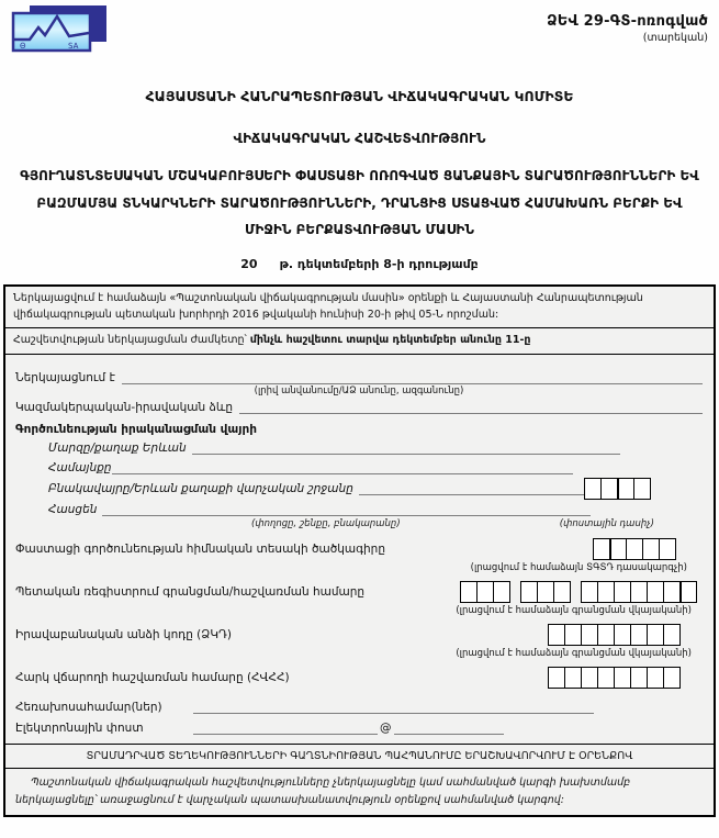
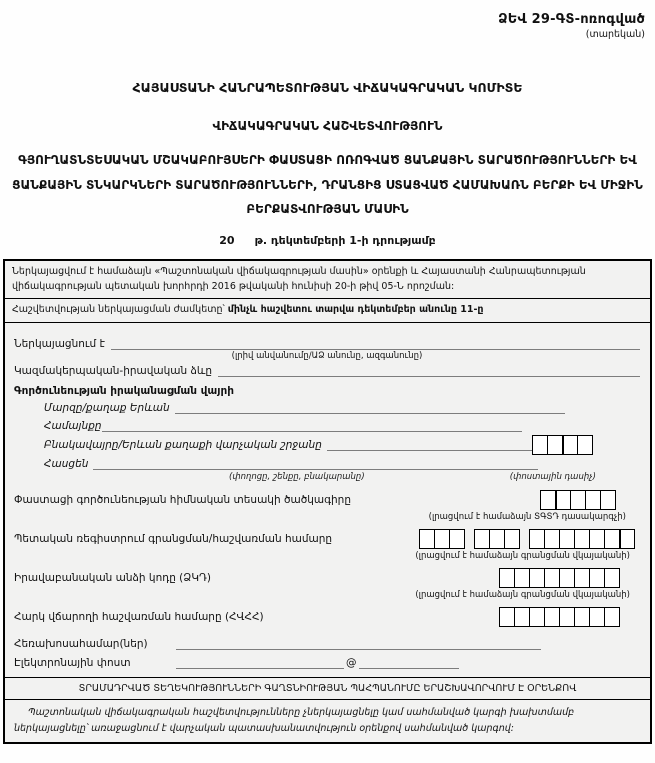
- Θ
- SA
  ՁԵՎ 29-ԳՏ-ոռոգված
  (տարեկան)
  ՀԱՅԱՍՏԱՆԻ ՀԱՆՐԱՊԵՏՈՒԹՅԱՆ ՎԻՃԱԿԱԳՐԱԿԱՆ ԿՈՄԻՏԵ
  ՎԻՃԱԿԱԳՐԱԿԱՆ ՀԱՇՎԵՏՎՈՒԹՅՈՒՆ
- ԳՅՈՒՂԱՏՆՏԵՍԱԿԱՆ ՄՇԱԿԱԲՈՒՅՍԵՐԻ ՓԱՍՏԱՑԻ ՈՌՈԳՎԱԾ ՑԱՆՔԱՅԻՆ ՏԱՐԱԾՈՒԹՅՈՒՆՆԵՐԻ ԵՎ ԲԱԶՄԱՄՅԱ ՏՆԿԱՐԿՆԵՐԻ ՏԱՐԱԾՈՒԹՅՈՒՆՆԵՐԻ, ԴՐԱՆՑԻՑ ՍՏԱՑՎԱԾ ՀԱՄԱԽԱՌՆ ԲԵՐՔԻ ԵՎ ՄԻՋԻՆ ԲԵՐՔԱՏՎՈՒԹՅԱՆ ՄԱՍԻՆ
+ ԳՅՈՒՂԱՏՆՏԵՍԱԿԱՆ ՄՇԱԿԱԲՈՒՅՍԵՐԻ ՓԱՍՏԱՑԻ ՈՌՈԳՎԱԾ ՑԱՆՔԱՅԻՆ ՏԱՐԱԾՈՒԹՅՈՒՆՆԵՐԻ ԵՎ ՑԱՆՔԱՅԻՆ ՏՆԿԱՐԿՆԵՐԻ ՏԱՐԱԾՈՒԹՅՈՒՆՆԵՐԻ, ԴՐԱՆՑԻՑ ՍՏԱՑՎԱԾ ՀԱՄԱԽԱՌՆ ԲԵՐՔԻ ԵՎ ՄԻՋԻՆ ԲԵՐՔԱՏՎՈՒԹՅԱՆ ՄԱՍԻՆ
- 20 թ. դեկտեմբերի 8-ի դրությամբ
+ 20 թ. դեկտեմբերի 1-ի դրությամբ
  Ներկայացվում է համաձայն «Պաշտոնական վիճակագրության մասին» օրենքի և Հայաստանի Հանրապետության վիճակագրության պետական խորհրդի 2016 թվականի հունիսի 20-ի թիվ 05-Ն որոշման:
  Հաշվետվության ներկայացման ժամկետը՝ մինչև հաշվետու տարվա դեկտեմբեր անունը 11-ը
  Ներկայացնում է
  (լրիվ անվանումը/ԱՁ անունը, ազգանունը)
  Կազմակերպական-իրավական ձևը
  Գործունեության իրականացման վայրի
  Մարզը/քաղաք Երևան
  Համայնքը
  Բնակավայրը/Երևան քաղաքի վարչական շրջանը
  Հասցեն
  (փողոցը, շենքը, բնակարանը)
  (փոստային դասիչ)
  Փաստացի գործունեության հիմնական տեսակի ծածկագիրը
  (լրացվում է համաձայն ՏԳՏԴ դասակարգչի)
  Պետական ռեգիստրում գրանցման/հաշվառման համարը
  (լրացվում է համաձայն գրանցման վկայականի)
  Իրավաբանական անձի կոդը (ՁԿԴ)
  (լրացվում է համաձայն գրանցման վկայականի)
  Հարկ վճարողի հաշվառման համարը (ՀՎՀՀ)
  Հեռախոսահամար(ներ)
  Էլեկտրոնային փոստ
  @
  ՏՐԱՄԱԴՐՎԱԾ ՏԵՂԵԿՈՒԹՅՈՒՆՆԵՐԻ ԳԱՂՏՆԻՈՒԹՅԱՆ ՊԱՀՊԱՆՈՒՄԸ ԵՐԱՇԽԱՎՈՐՎՈՒՄ Է ՕՐԵՆՔՈՎ
  Պաշտոնական վիճակագրական հաշվետվությունները չներկայացնելը կամ սահմանված կարգի խախտմամբ ներկայացնելը՝ առաջացնում է վարչական պատասխանատվություն օրենքով սահմանված կարգով:
